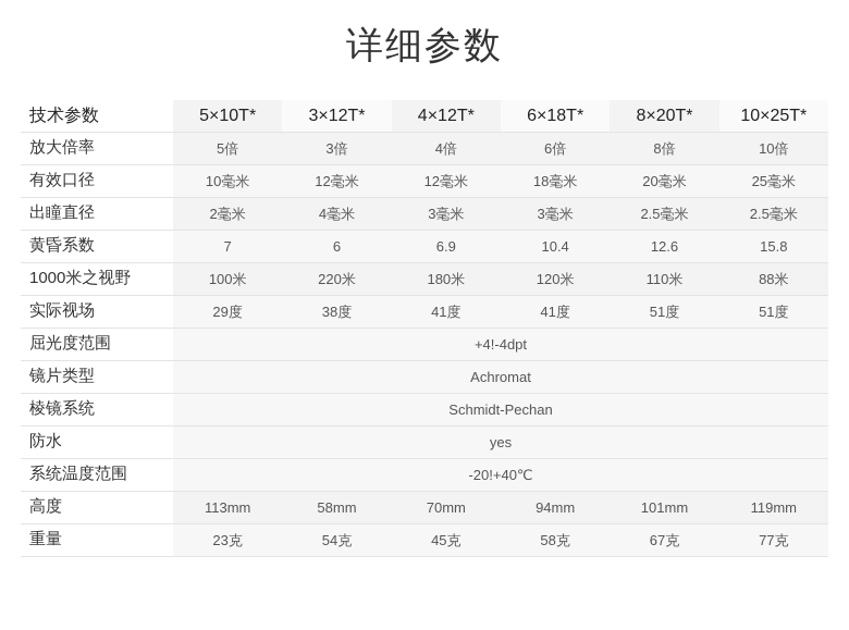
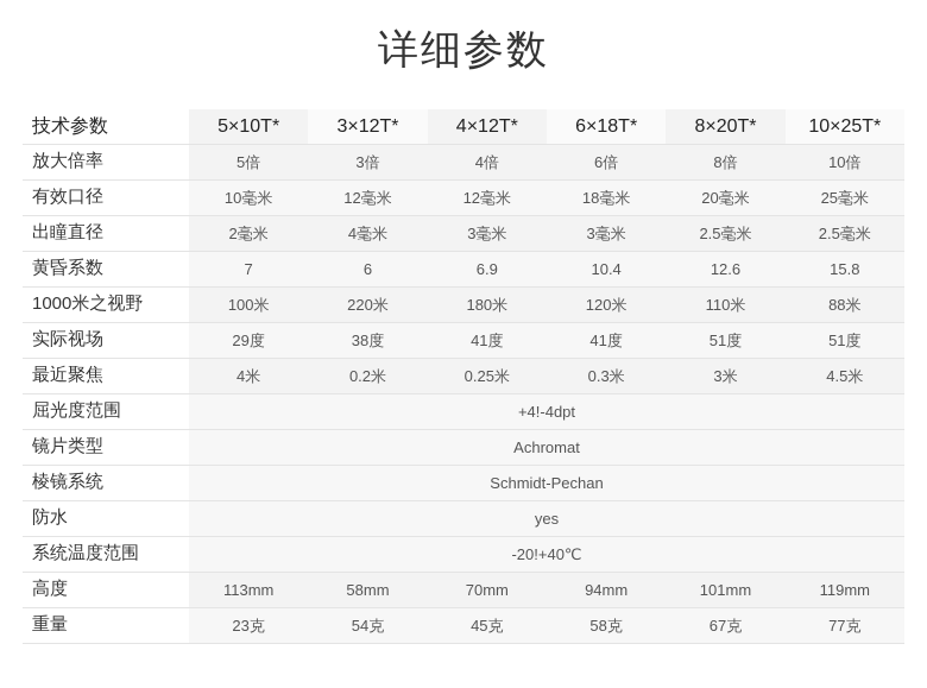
  详细参数
  技术参数	5×10T*	3×12T*	4×12T*	6×18T*	8×20T*	10×25T*
  放大倍率	5倍	3倍	4倍	6倍	8倍	10倍
  有效口径	10毫米	12毫米	12毫米	18毫米	20毫米	25毫米
  出瞳直径	2毫米	4毫米	3毫米	3毫米	2.5毫米	2.5毫米
  黄昏系数	7	6	6.9	10.4	12.6	15.8
  1000米之视野	100米	220米	180米	120米	110米	88米
  实际视场	29度	38度	41度	41度	51度	51度
+ 最近聚焦	4米	0.2米	0.25米	0.3米	3米	4.5米
  屈光度范围	+4!-4dpt
  镜片类型	Achromat
  棱镜系统	Schmidt-Pechan
  防水	yes
  系统温度范围	-20!+40℃
  高度	113mm	58mm	70mm	94mm	101mm	119mm
  重量	23克	54克	45克	58克	67克	77克
